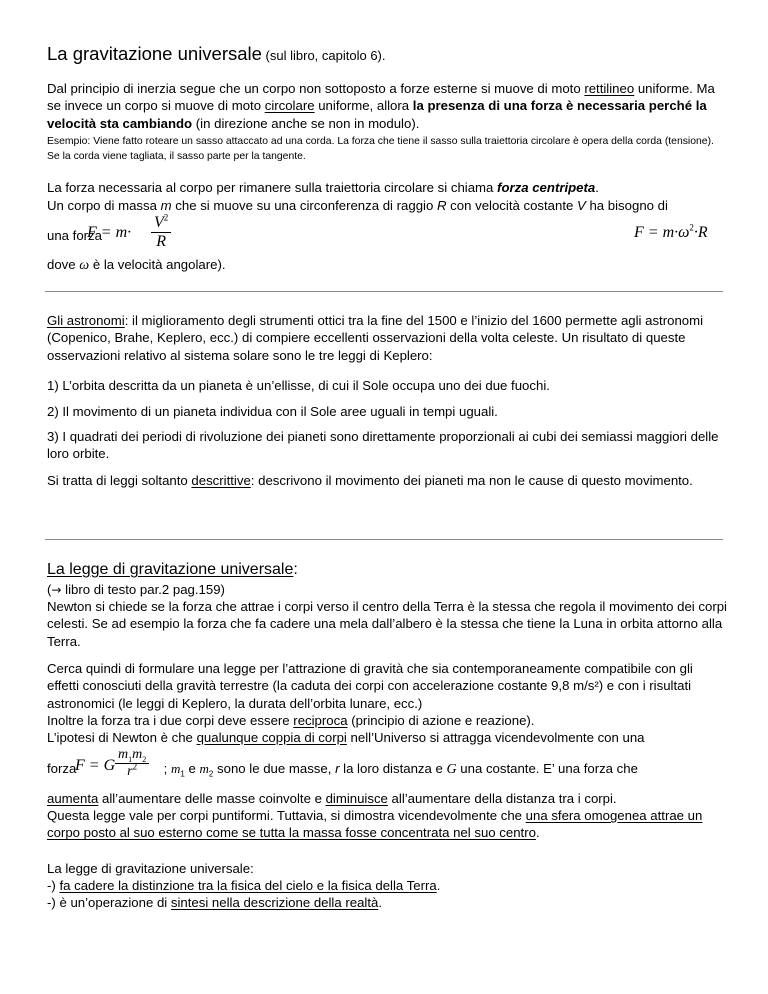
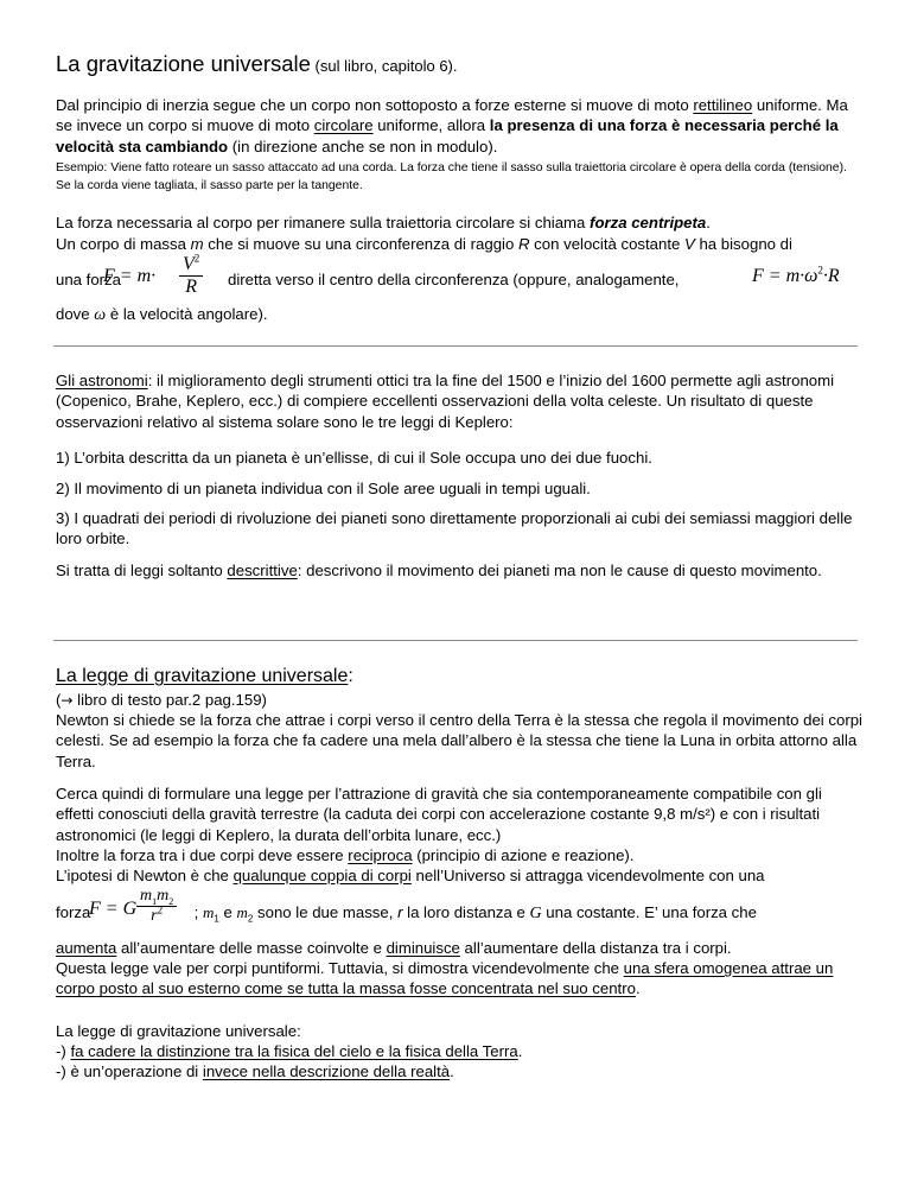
  La gravitazione universale (sul libro, capitolo 6).
  Dal principio di inerzia segue che un corpo non sottoposto a forze esterne si muove di moto rettilineo uniforme. Ma se invece un corpo si muove di moto circolare uniforme, allora la presenza di una forza è necessaria perché la velocità sta cambiando (in direzione anche se non in modulo).
  Esempio: Viene fatto roteare un sasso attaccato ad una corda. La forza che tiene il sasso sulla traiettoria circolare è opera della corda (tensione). Se la corda viene tagliata, il sasso parte per la tangente.
  La forza necessaria al corpo per rimanere sulla traiettoria circolare si chiama forza centripeta.
  Un corpo di massa m che si muove su una circonferenza di raggio R con velocità costante V ha bisogno di
  una forza
  F = m·
  V2
  R
+ diretta verso il centro della circonferenza (oppure, analogamente,
  F = m·ω2·R
  dove ω è la velocità angolare).
  Gli astronomi: il miglioramento degli strumenti ottici tra la fine del 1500 e l’inizio del 1600 permette agli astronomi (Copenico, Brahe, Keplero, ecc.) di compiere eccellenti osservazioni della volta celeste. Un risultato di queste osservazioni relativo al sistema solare sono le tre leggi di Keplero:
  1) L’orbita descritta da un pianeta è un’ellisse, di cui il Sole occupa uno dei due fuochi.
  2) Il movimento di un pianeta individua con il Sole aree uguali in tempi uguali.
  3) I quadrati dei periodi di rivoluzione dei pianeti sono direttamente proporzionali ai cubi dei semiassi maggiori delle loro orbite.
  Si tratta di leggi soltanto descrittive: descrivono il movimento dei pianeti ma non le cause di questo movimento.
  La legge di gravitazione universale:
  (→ libro di testo par.2 pag.159)
  Newton si chiede se la forza che attrae i corpi verso il centro della Terra è la stessa che regola il movimento dei corpi celesti. Se ad esempio la forza che fa cadere una mela dall’albero è la stessa che tiene la Luna in orbita attorno alla Terra.
  Cerca quindi di formulare una legge per l’attrazione di gravità che sia contemporaneamente compatibile con gli effetti conosciuti della gravità terrestre (la caduta dei corpi con accelerazione costante 9,8 m/s²) e con i risultati astronomici (le leggi di Keplero, la durata dell’orbita lunare, ecc.)
  Inoltre la forza tra i due corpi deve essere reciproca (principio di azione e reazione).
  L’ipotesi di Newton è che qualunque coppia di corpi nell’Universo si attragga vicendevolmente con una
  forza
  F = G
  m1m2
  r2
  ; m1 e m2 sono le due masse, r la loro distanza e G una costante. E’ una forza che
  aumenta all’aumentare delle masse coinvolte e diminuisce all’aumentare della distanza tra i corpi.
  Questa legge vale per corpi puntiformi. Tuttavia, si dimostra vicendevolmente che una sfera omogenea attrae un corpo posto al suo esterno come se tutta la massa fosse concentrata nel suo centro.
  La legge di gravitazione universale:
  -) fa cadere la distinzione tra la fisica del cielo e la fisica della Terra.
- -) è un’operazione di sintesi nella descrizione della realtà.
+ -) è un’operazione di invece nella descrizione della realtà.
